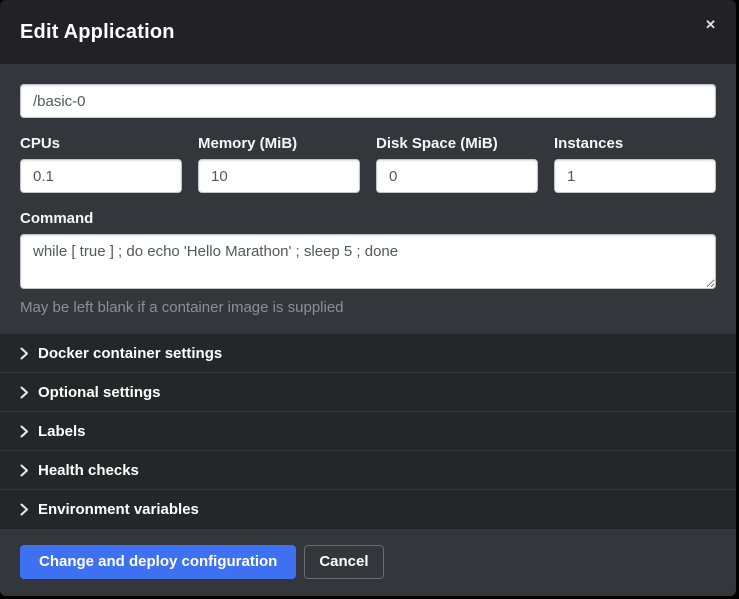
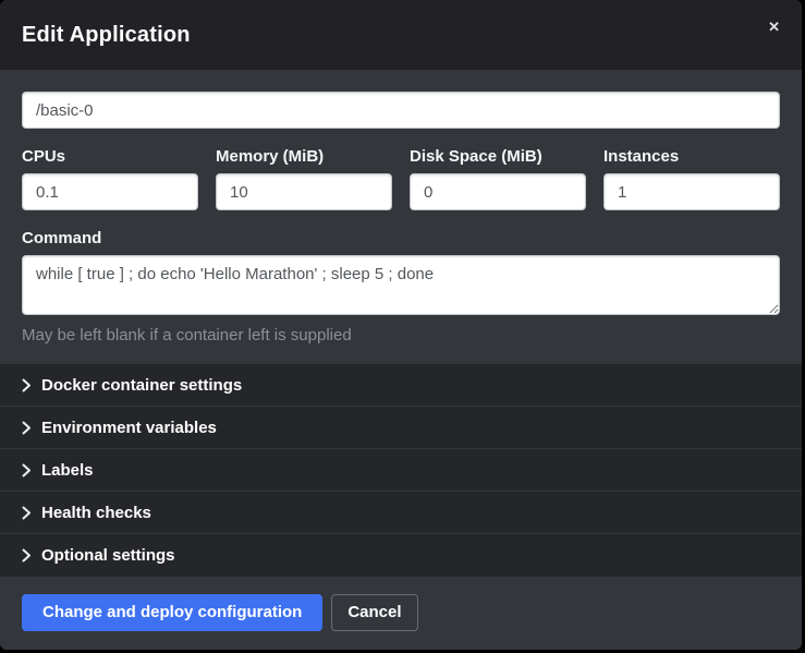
  Edit Application
  ✕
  /basic-0
  CPUs
  0.1
  Memory (MiB)
  10
  Disk Space (MiB)
  0
  Instances
  1
  Command
  while [ true ] ; do echo 'Hello Marathon' ; sleep 5 ; done
- May be left blank if a container image is supplied
+ May be left blank if a container left is supplied
  Docker container settings
- Optional settings
+ Environment variables
  Labels
  Health checks
- Environment variables
+ Optional settings
  Change and deploy configuration
  Cancel
